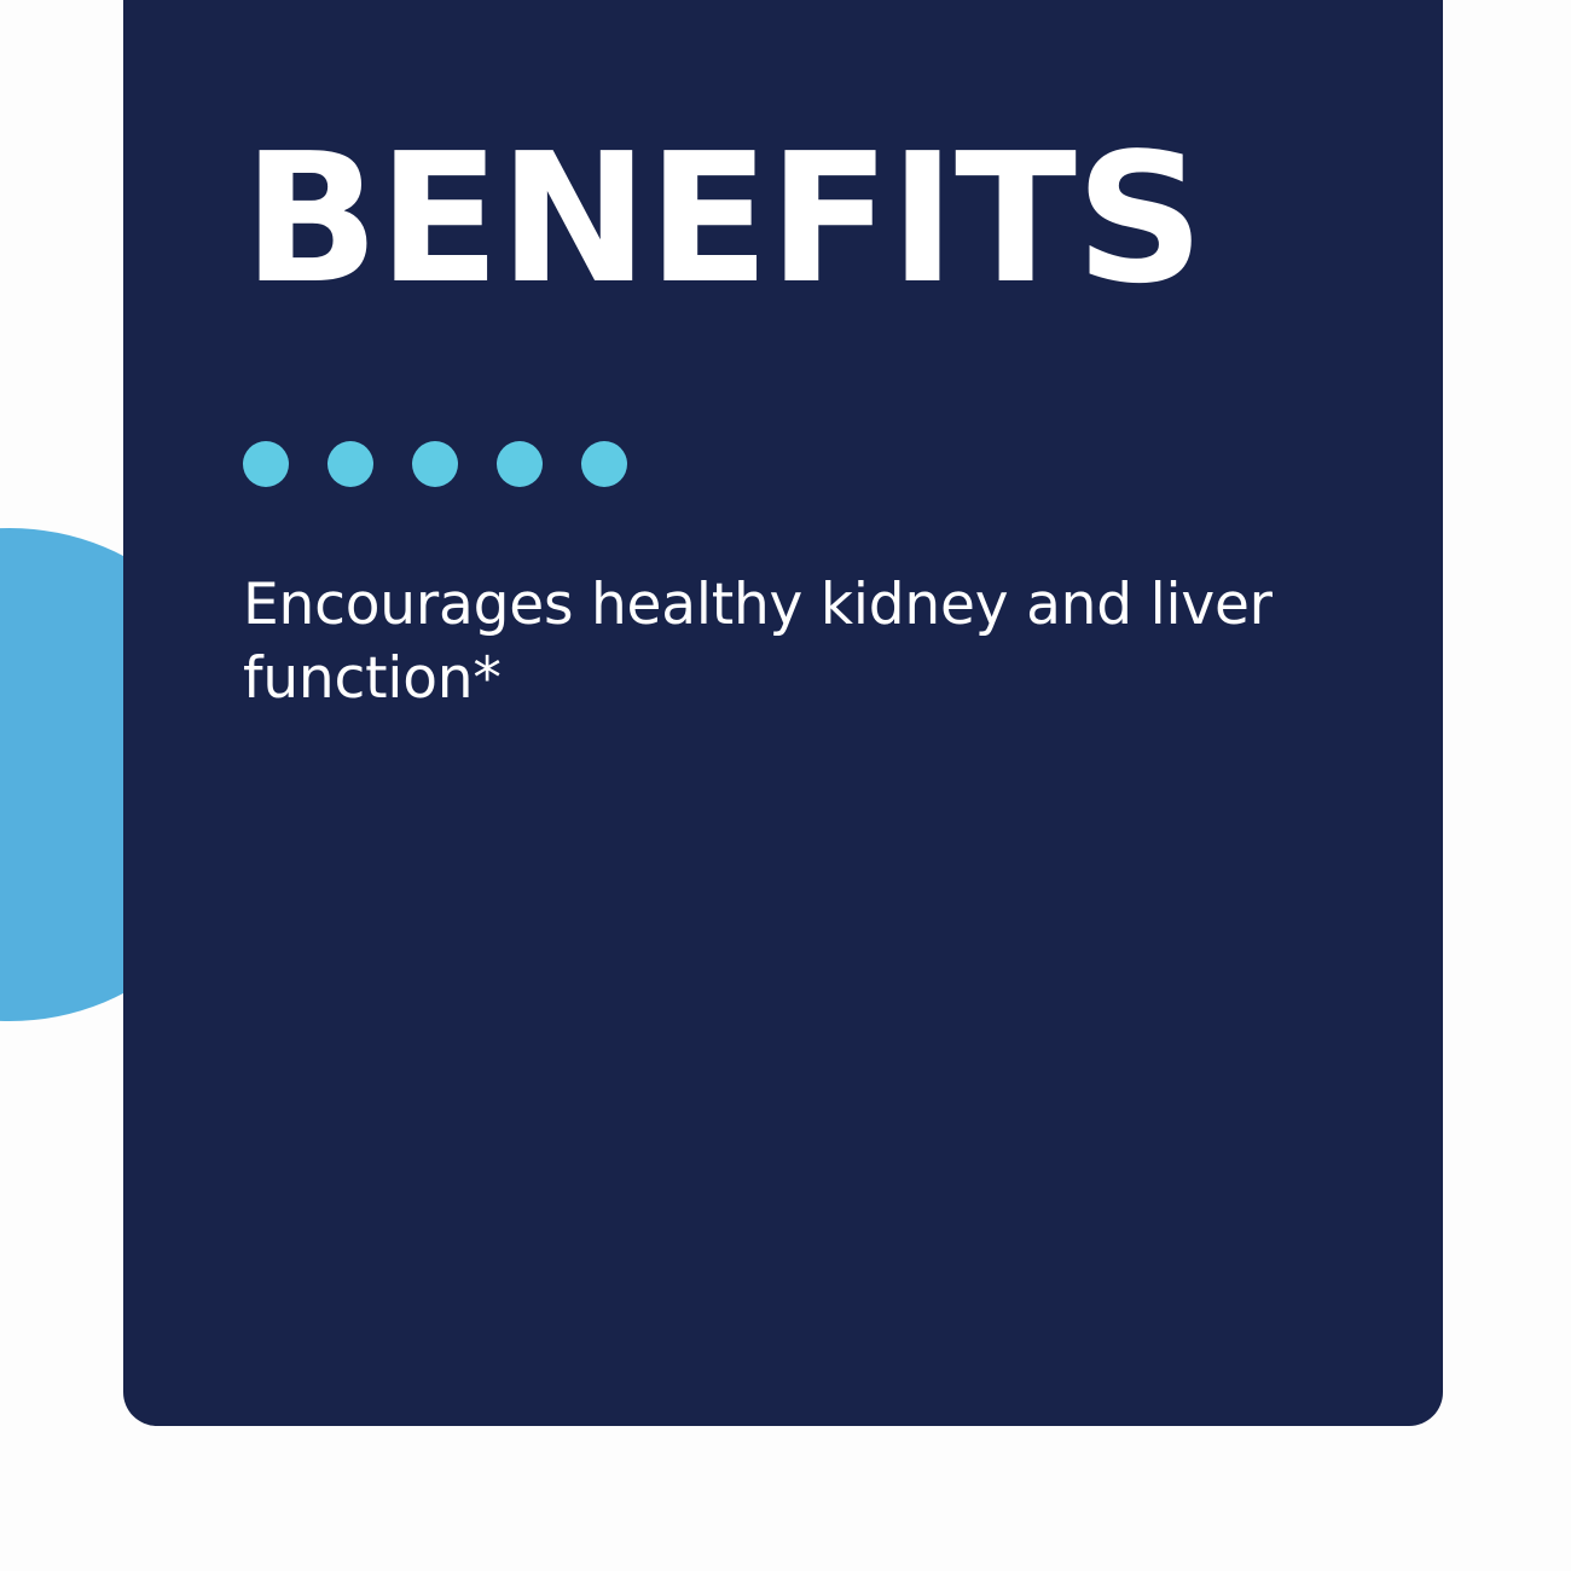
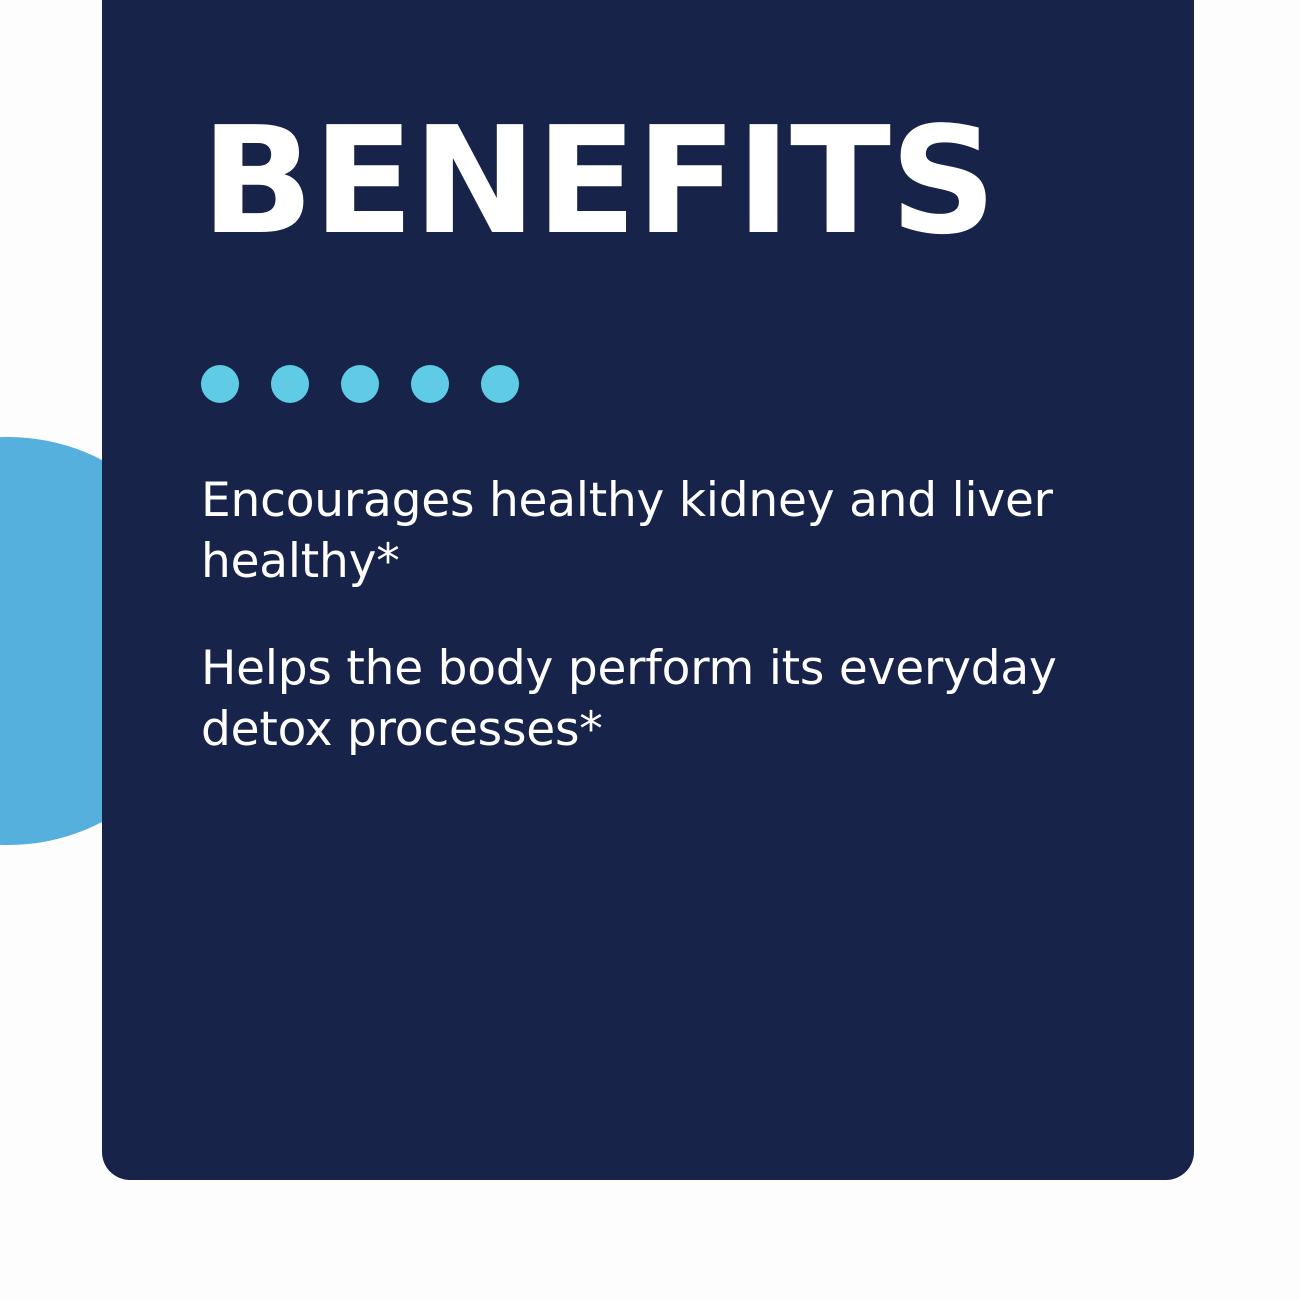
  BENEFITS
- Encourages healthy kidney and liver function*
+ Encourages healthy kidney and liver healthy*
+ Helps the body perform its everyday detox processes*
